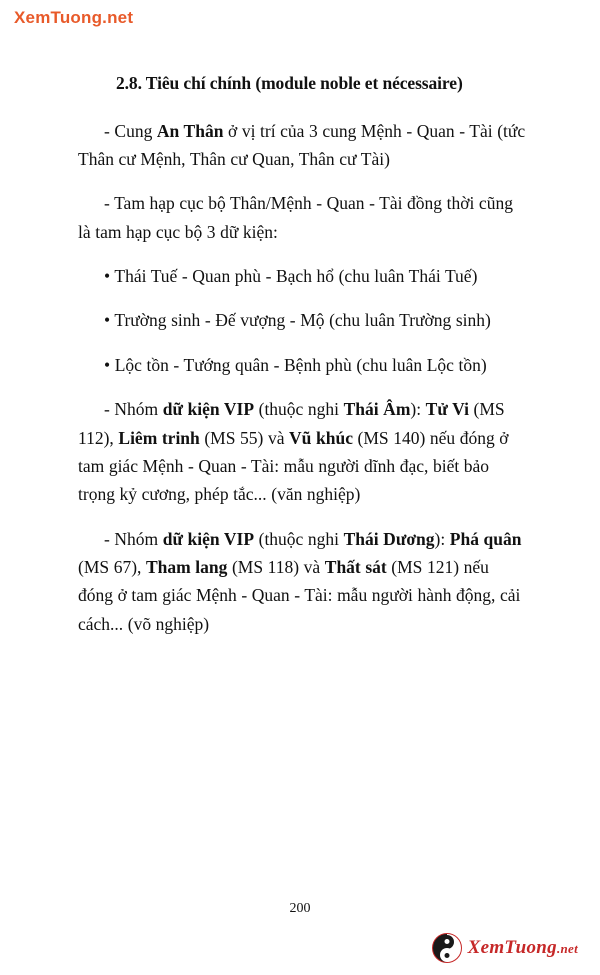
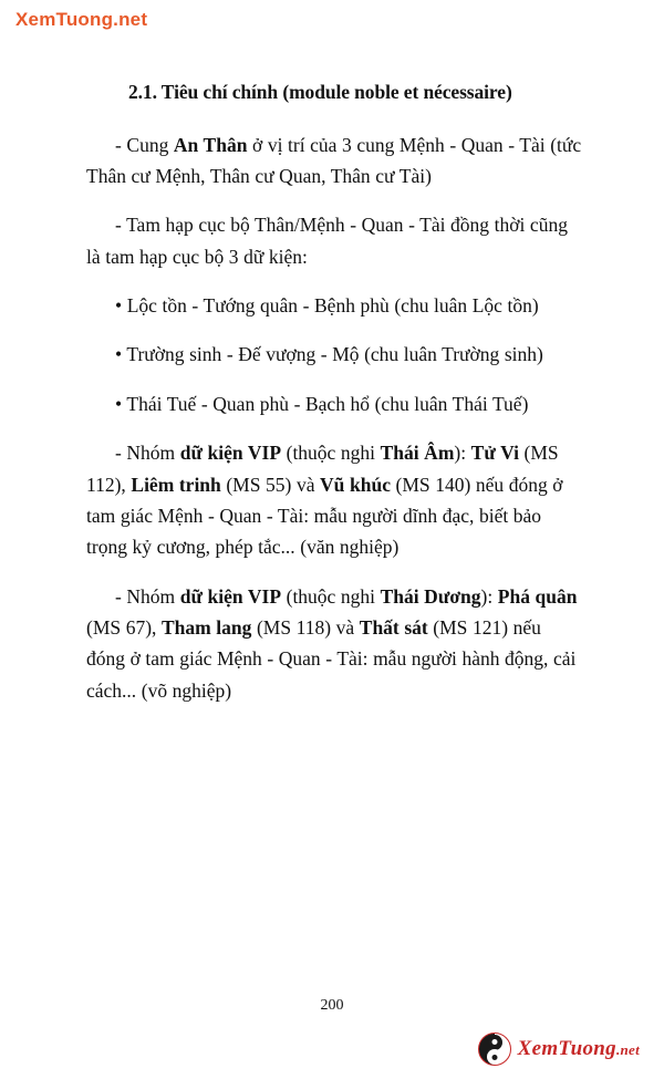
  XemTuong.net
- 2.8. Tiêu chí chính (module noble et nécessaire)
+ 2.1. Tiêu chí chính (module noble et nécessaire)
  - Cung An Thân ở vị trí của 3 cung Mệnh - Quan - Tài (tức Thân cư Mệnh, Thân cư Quan, Thân cư Tài)
  - Tam hạp cục bộ Thân/Mệnh - Quan - Tài đồng thời cũng là tam hạp cục bộ 3 dữ kiện:
- • Thái Tuế - Quan phù - Bạch hổ (chu luân Thái Tuế)
+ • Lộc tồn - Tướng quân - Bệnh phù (chu luân Lộc tồn)
  • Trường sinh - Đế vượng - Mộ (chu luân Trường sinh)
- • Lộc tồn - Tướng quân - Bệnh phù (chu luân Lộc tồn)
+ • Thái Tuế - Quan phù - Bạch hổ (chu luân Thái Tuế)
  - Nhóm dữ kiện VIP (thuộc nghi Thái Âm): Tử Vi (MS 112), Liêm trinh (MS 55) và Vũ khúc (MS 140) nếu đóng ở tam giác Mệnh - Quan - Tài: mẫu người dĩnh đạc, biết bảo trọng kỷ cương, phép tắc... (văn nghiệp)
  - Nhóm dữ kiện VIP (thuộc nghi Thái Dương): Phá quân (MS 67), Tham lang (MS 118) và Thất sát (MS 121) nếu đóng ở tam giác Mệnh - Quan - Tài: mẫu người hành động, cải cách... (võ nghiệp)
  200
  XemTuong.net
